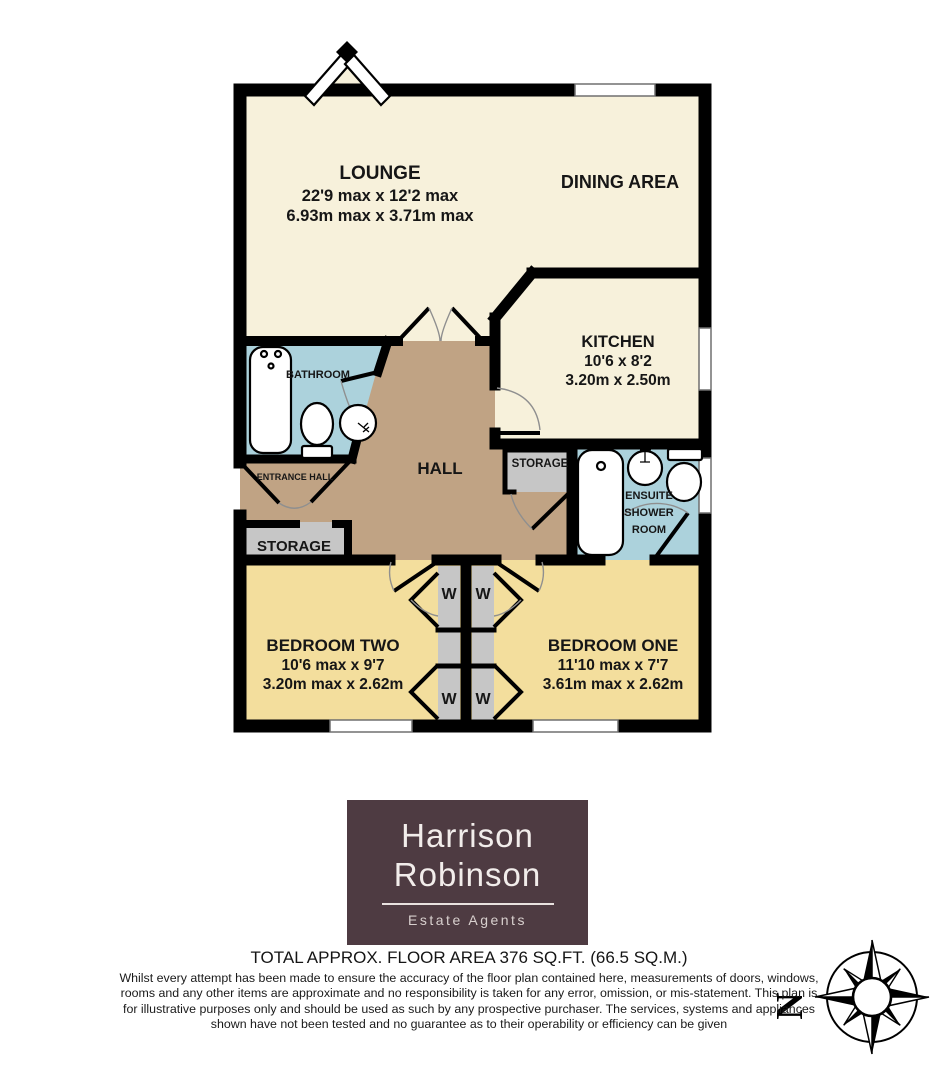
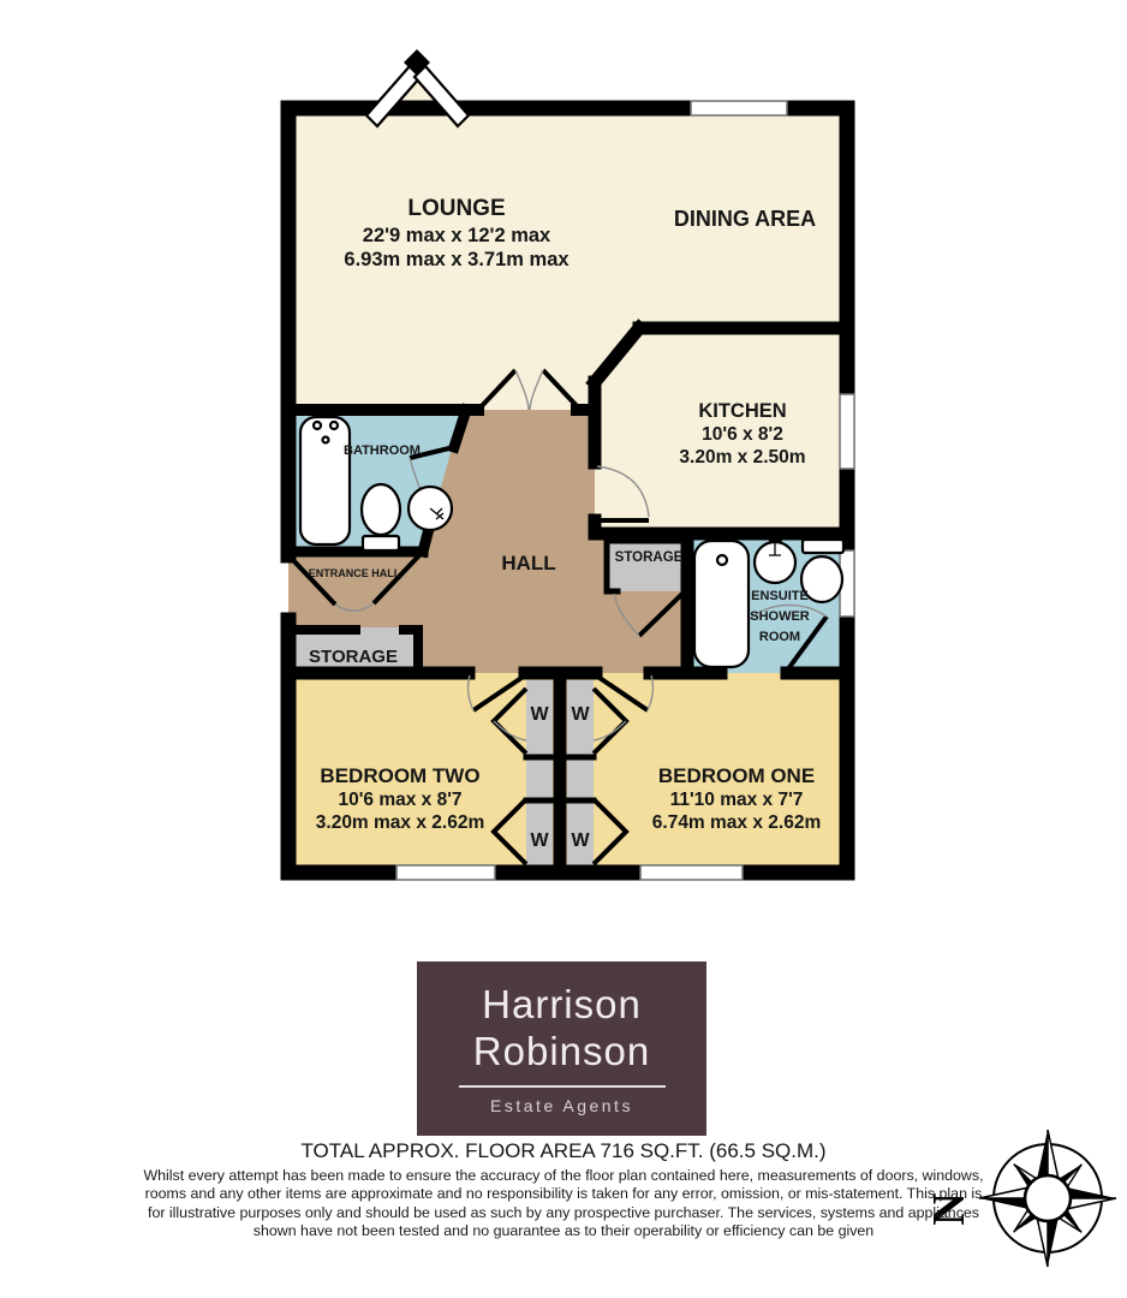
  LOUNGE
  22'9 max x 12'2 max
  6.93m max x 3.71m max
  DINING AREA
  KITCHEN
  10'6 x 8'2
  3.20m x 2.50m
  BATHROOM
  HALL
  ENTRANCE HALL
  STORAGE
  STORAGE
  ENSUITE
  SHOWER
  ROOM
  BEDROOM TWO
- 10'6 max x 9'7
+ 10'6 max x 8'7
  3.20m max x 2.62m
  BEDROOM ONE
  11'10 max x 7'7
- 3.61m max x 2.62m
+ 6.74m max x 2.62m
  W
  W
  W
  W
  Harrison
  Robinson
  Estate Agents
- TOTAL APPROX. FLOOR AREA 376 SQ.FT. (66.5 SQ.M.)
+ TOTAL APPROX. FLOOR AREA 716 SQ.FT. (66.5 SQ.M.)
  Whilst every attempt has been made to ensure the accuracy of the floor plan contained here, measurements of doors, windows, rooms and any other items are approximate and no responsibility is taken for any error, omission, or mis-statement. This plan is for illustrative purposes only and should be used as such by any prospective purchaser. The services, systems and appliances shown have not been tested and no guarantee as to their operability or efficiency can be given
